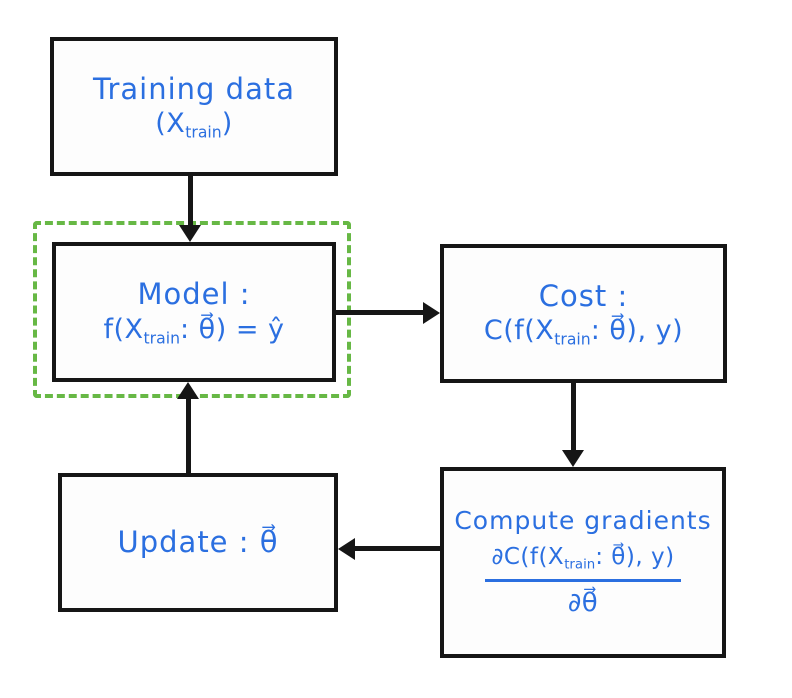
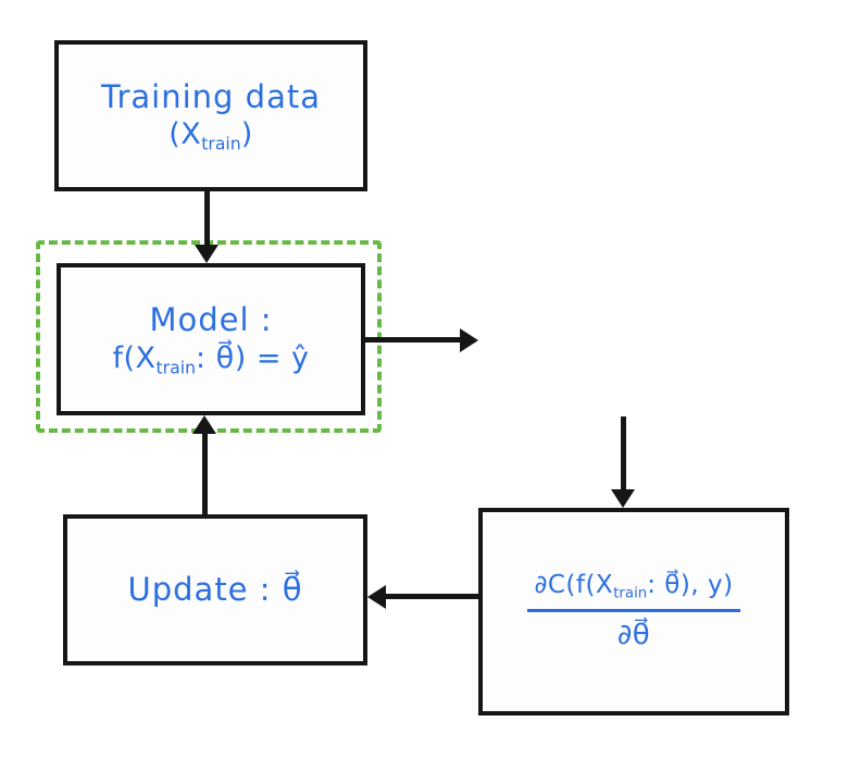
  Training data
  (Xtrain)
  Model :
  f(Xtrain: θ⃗) = ŷ
- Cost :
- C(f(Xtrain: θ⃗), y)
- Compute gradients
  ∂C(f(Xtrain: θ⃗), y)
  ∂θ⃗
  Update : θ⃗
